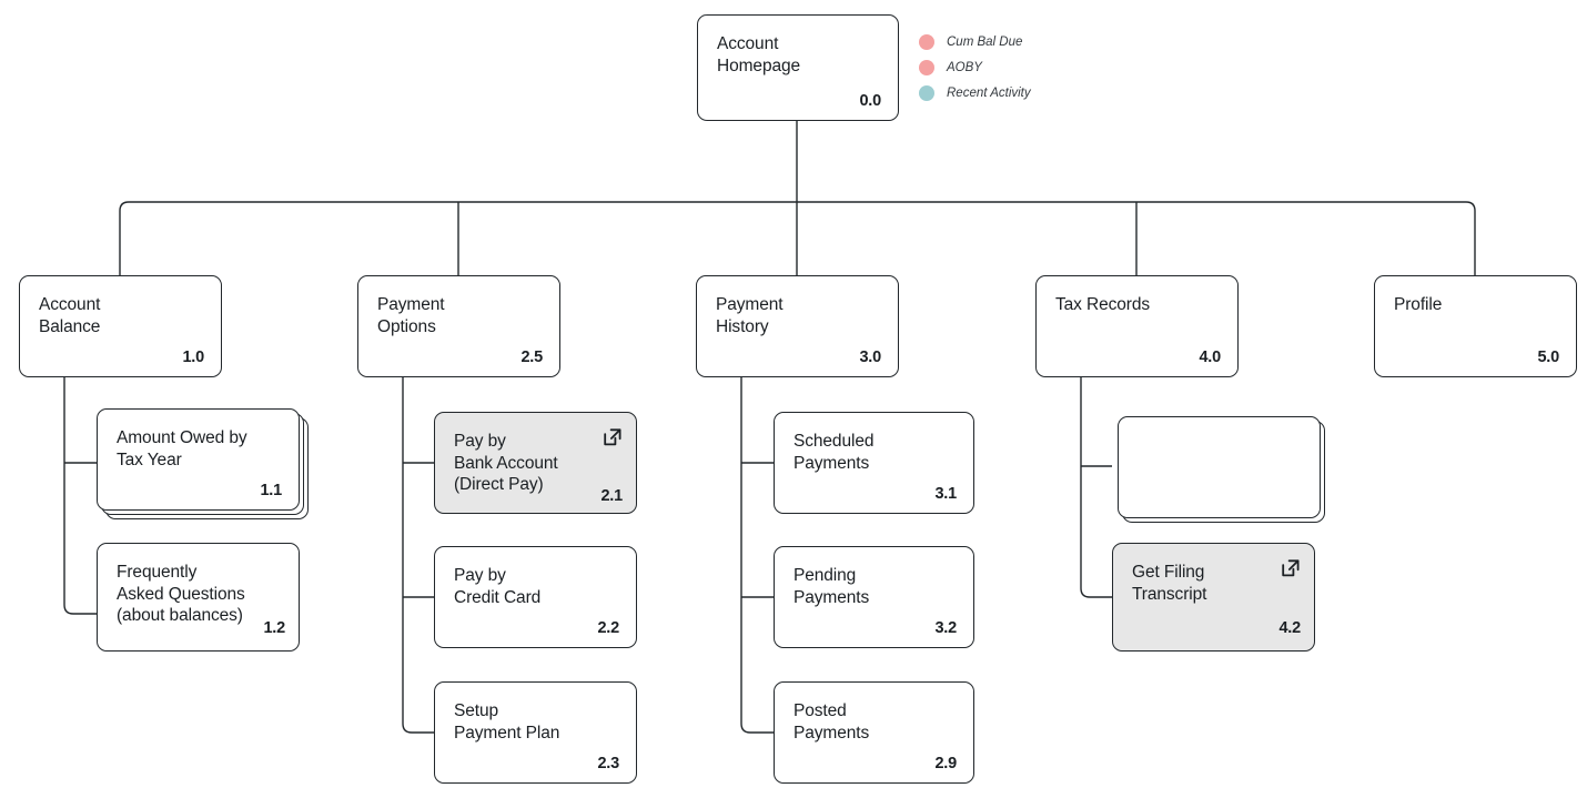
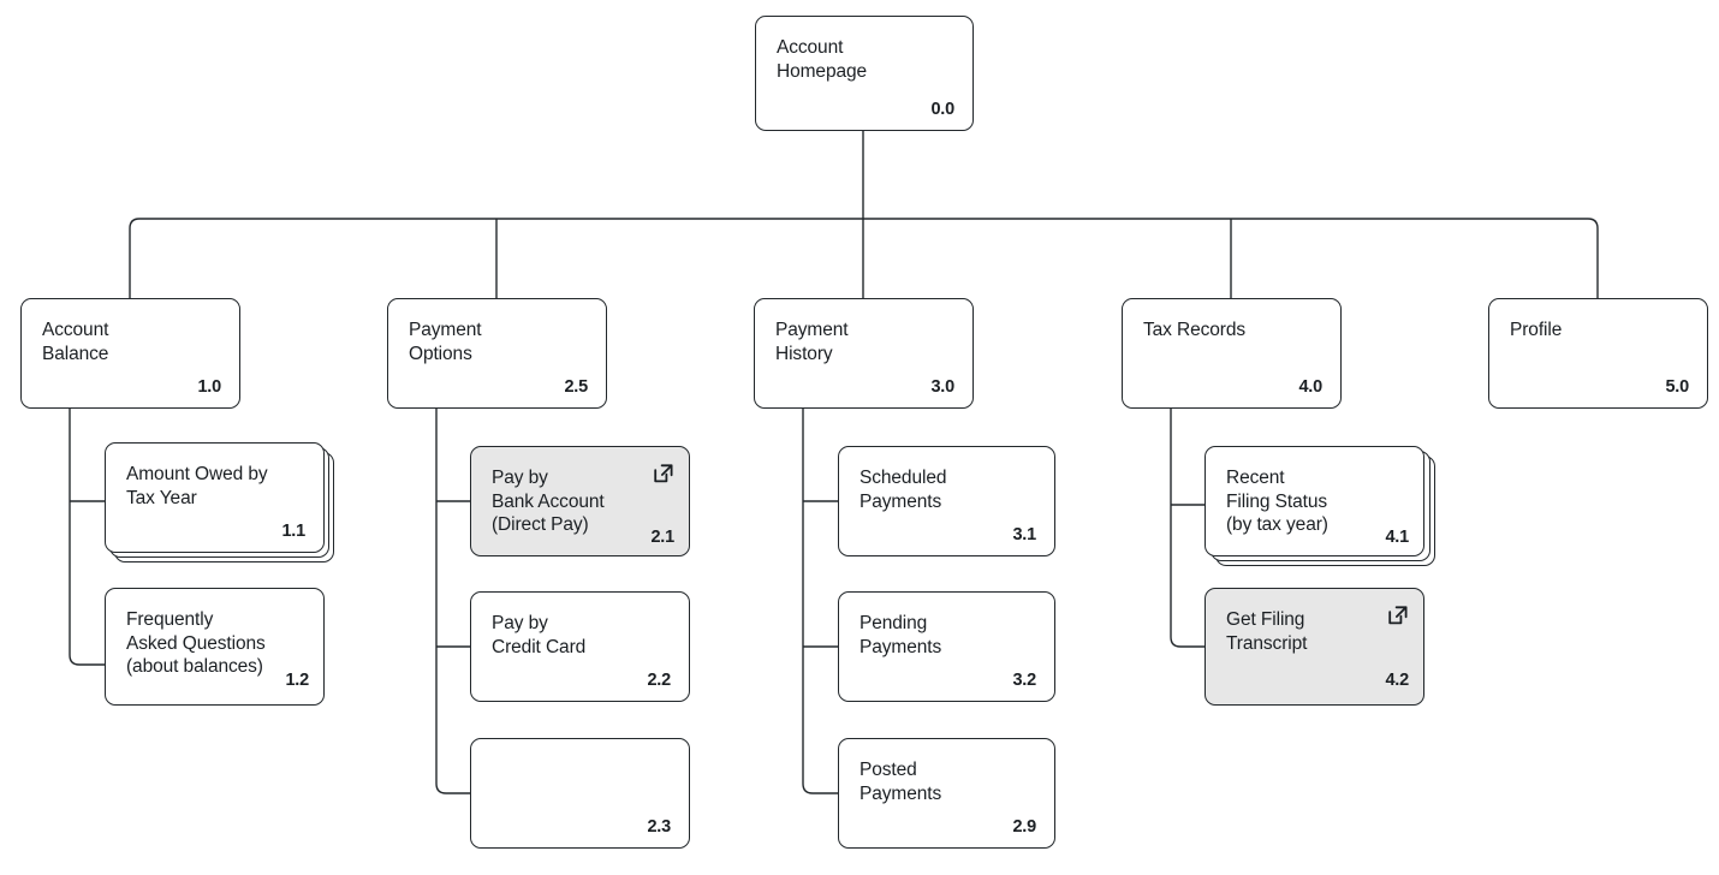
- Cum Bal Due
- AOBY
- Recent Activity
  Account
  Homepage
  0.0
  Account
  Balance
  1.0
  Payment
  Options
  2.5
  Payment
  History
  3.0
  Tax Records
  4.0
  Profile
  5.0
  Amount Owed by
  Tax Year
  1.1
  Frequently
  Asked Questions
  (about balances)
  1.2
  Pay by
  Bank Account
  (Direct Pay)
  2.1
  Pay by
  Credit Card
  2.2
- Setup
- Payment Plan
  2.3
  Scheduled
  Payments
  3.1
  Pending
  Payments
  3.2
  Posted
  Payments
  2.9
+ Recent
+ Filing Status
+ (by tax year)
+ 4.1
  Get Filing
  Transcript
  4.2
